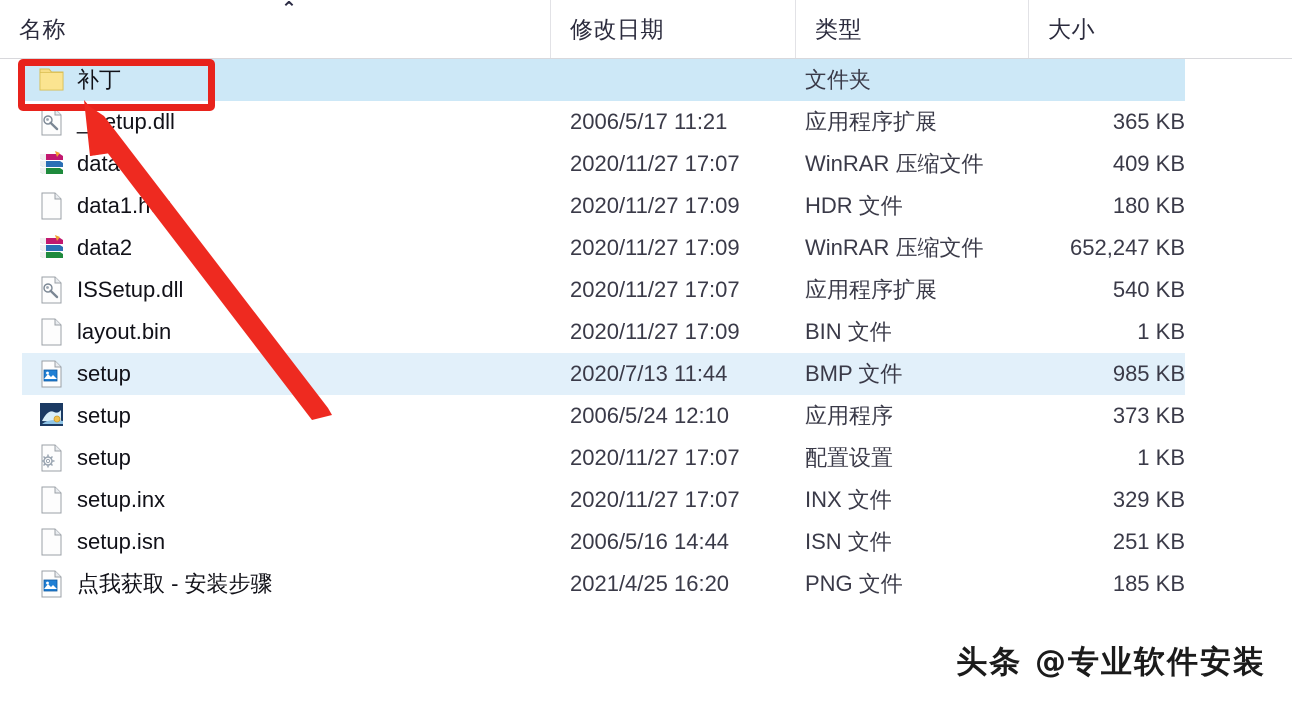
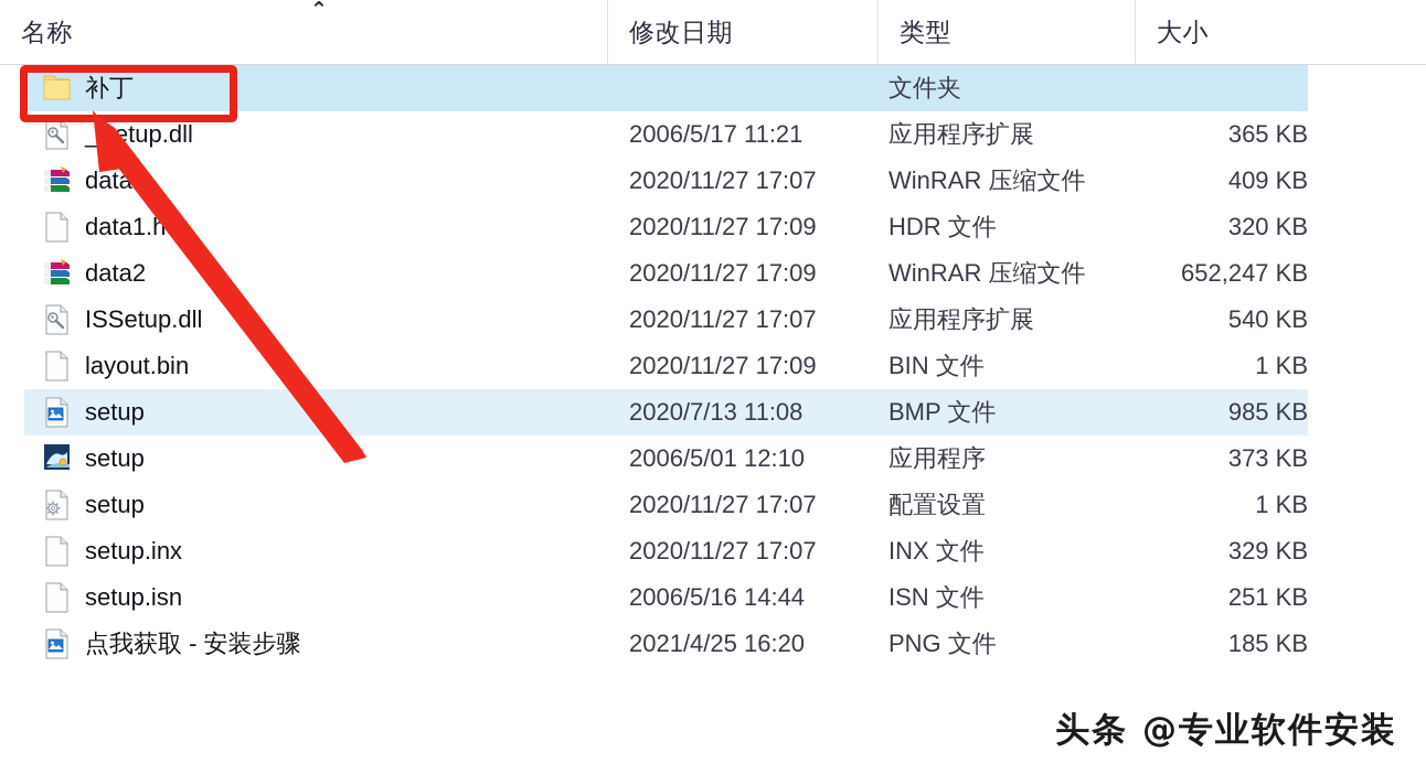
  名称
  修改日期
  类型
  大小
  ⌃
  补丁
  文件夹
  _etup.dll
  2006/5/17 11:21
  应用程序扩展
  365 KB
  data
  2020/11/27 17:07
  WinRAR 压缩文件
  409 KB
  data1.h
  2020/11/27 17:09
  HDR 文件
- 180 KB
+ 320 KB
  data2
  2020/11/27 17:09
  WinRAR 压缩文件
  652,247 KB
  ISSetup.dll
  2020/11/27 17:07
  应用程序扩展
  540 KB
  layout.bin
  2020/11/27 17:09
  BIN 文件
  1 KB
  setup
- 2020/7/13 11:44
+ 2020/7/13 11:08
  BMP 文件
  985 KB
  setup
- 2006/5/24 12:10
+ 2006/5/01 12:10
  应用程序
  373 KB
  setup
  2020/11/27 17:07
  配置设置
  1 KB
  setup.inx
  2020/11/27 17:07
  INX 文件
  329 KB
  setup.isn
  2006/5/16 14:44
  ISN 文件
  251 KB
  点我获取 - 安装步骤
  2021/4/25 16:20
  PNG 文件
  185 KB
  头条 @专业软件安装
